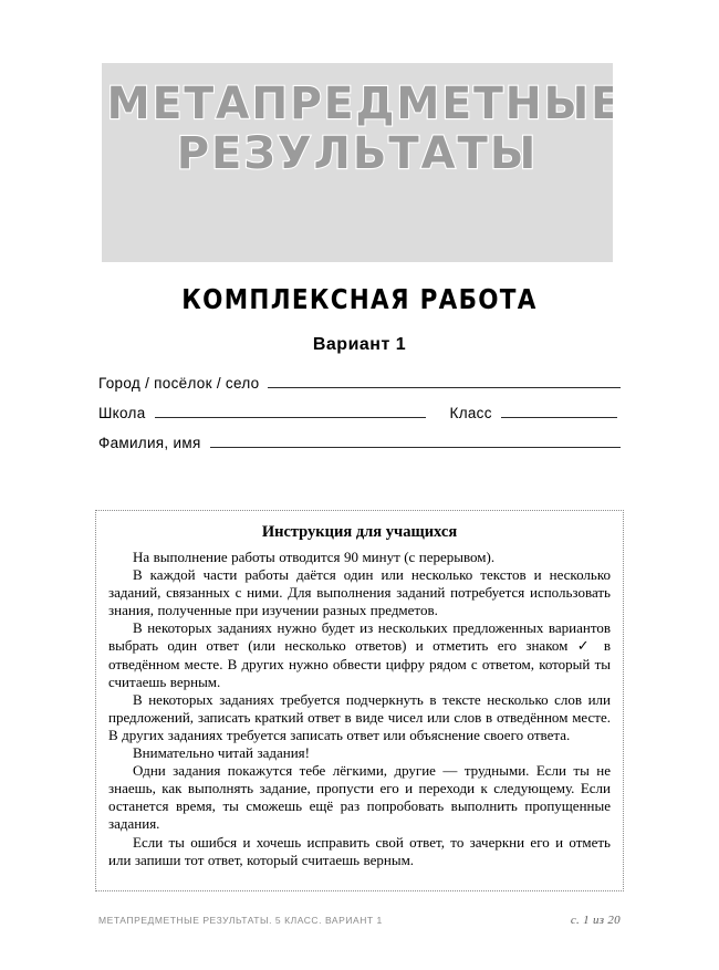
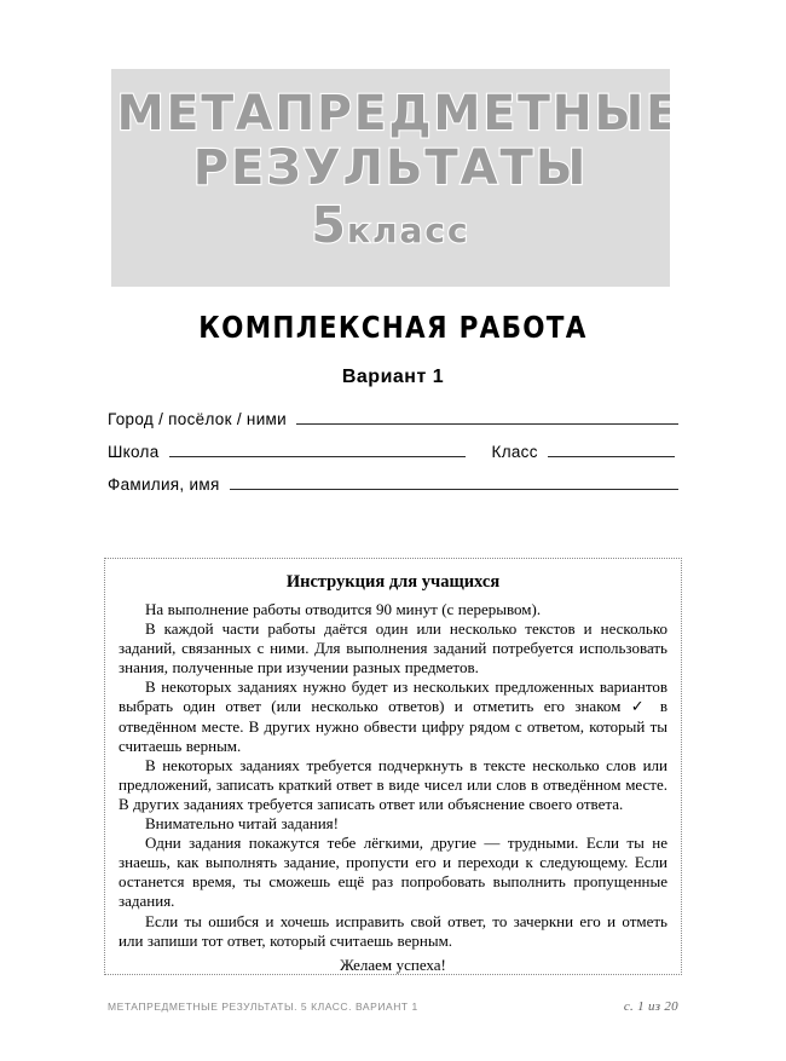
  МЕТАПРЕДМЕТНЫЕ
  РЕЗУЛЬТАТЫ
+ 5класс
  КОМПЛЕКСНАЯ РАБОТА
  Вариант 1
- Город / посёлок / село
+ Город / посёлок / ними
  Школа
  Класс
  Фамилия, имя
  Инструкция для учащихся
  На выполнение работы отводится 90 минут (с перерывом).
  В каждой части работы даётся один или несколько текстов и несколько заданий, связанных с ними. Для выполнения заданий потребуется использовать знания, полученные при изучении разных предметов.
  В некоторых заданиях нужно будет из нескольких предложенных вариантов выбрать один ответ (или несколько ответов) и отметить его знаком ✓ в отведённом месте. В других нужно обвести цифру рядом с ответом, который ты считаешь верным.
  В некоторых заданиях требуется подчеркнуть в тексте несколько слов или предложений, записать краткий ответ в виде чисел или слов в отведённом месте. В других заданиях требуется записать ответ или объяснение своего ответа.
  Внимательно читай задания!
  Одни задания покажутся тебе лёгкими, другие — трудными. Если ты не знаешь, как выполнять задание, пропусти его и переходи к следующему. Если останется время, ты сможешь ещё раз попробовать выполнить пропущенные задания.
  Если ты ошибся и хочешь исправить свой ответ, то зачеркни его и отметь или запиши тот ответ, который считаешь верным.
+ Желаем успеха!
  МЕТАПРЕДМЕТНЫЕ РЕЗУЛЬТАТЫ. 5 КЛАСС. ВАРИАНТ 1
  с. 1 из 20
